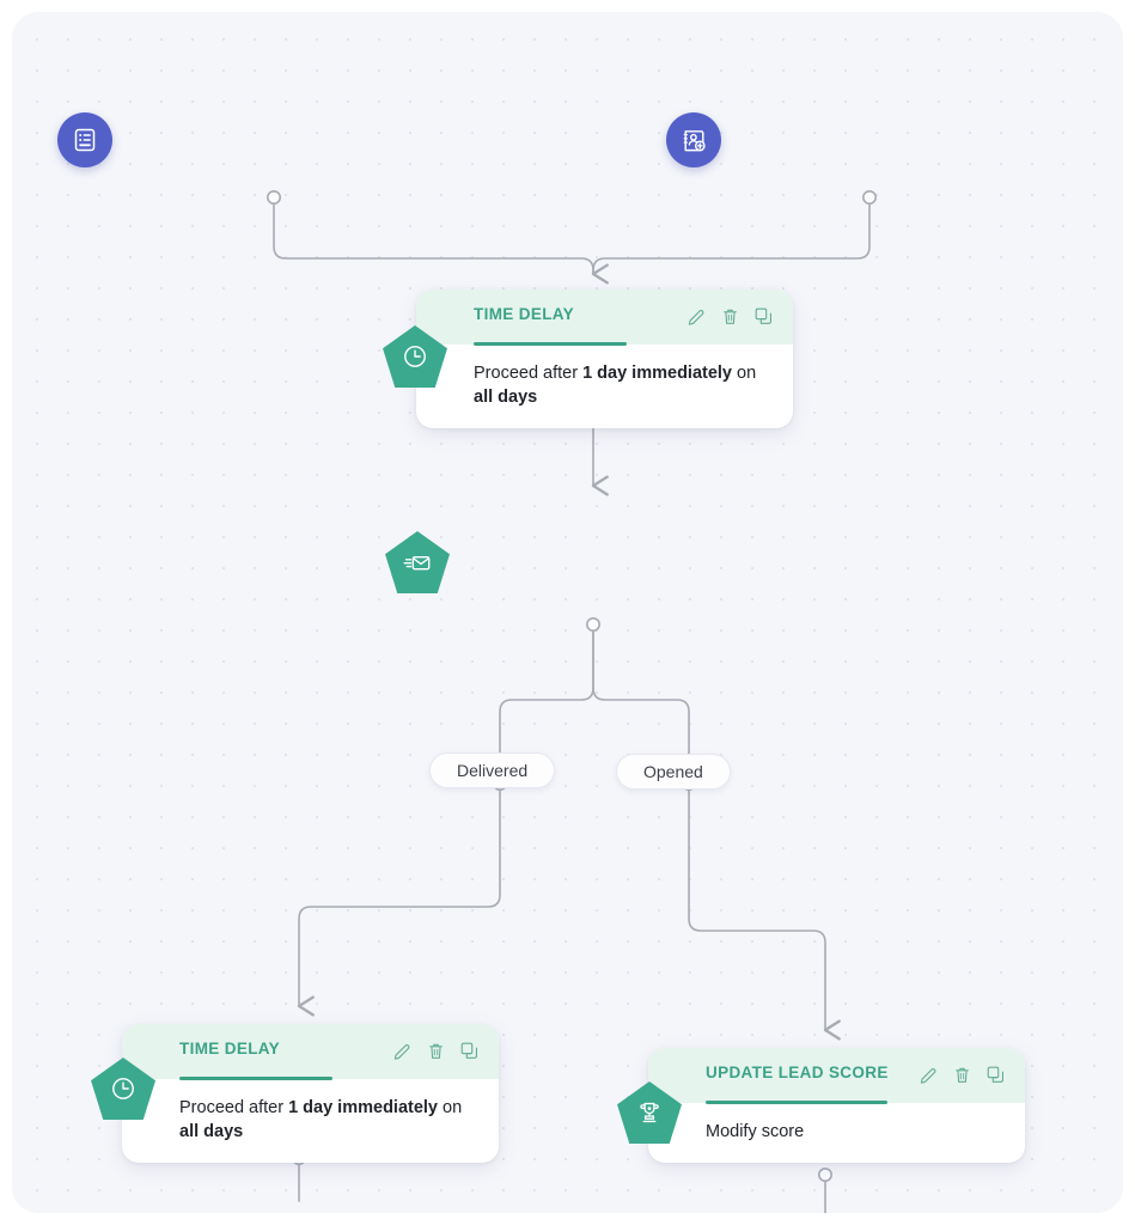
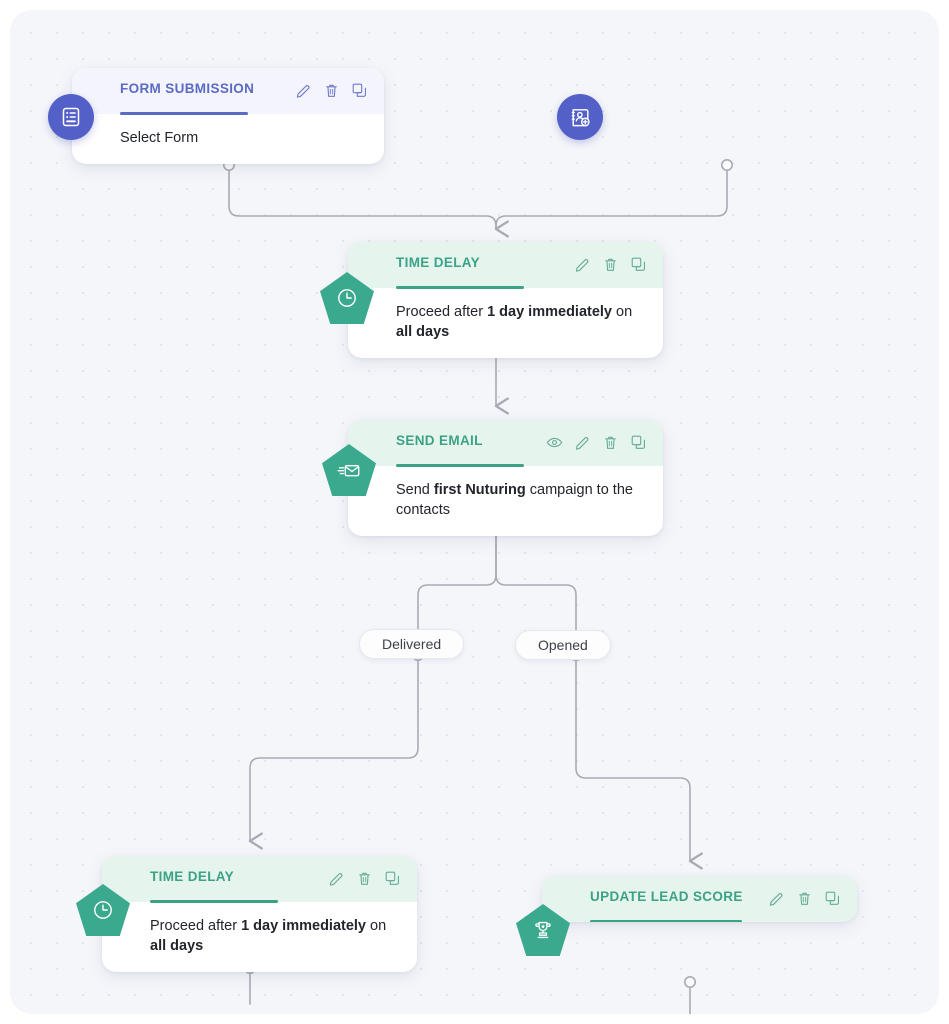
+ FORM SUBMISSION
+ Select Form
  TIME DELAY
  Proceed after 1 day immediately on all days
+ SEND EMAIL
+ Send first Nuturing campaign to the contacts
  Delivered
  Opened
  TIME DELAY
  Proceed after 1 day immediately on all days
  UPDATE LEAD SCORE
- Modify score
